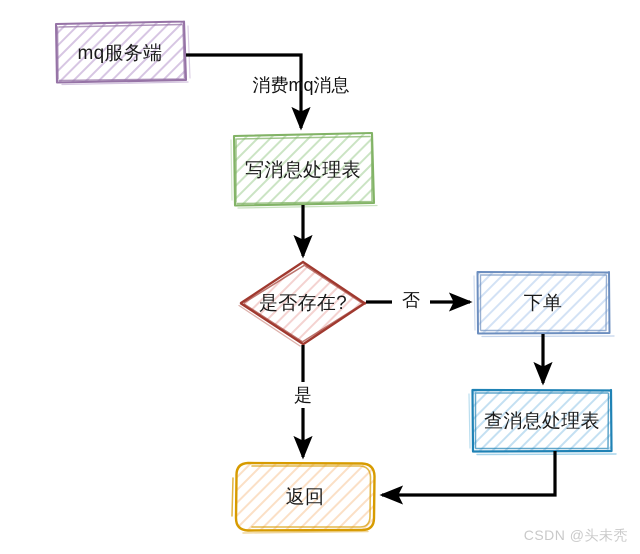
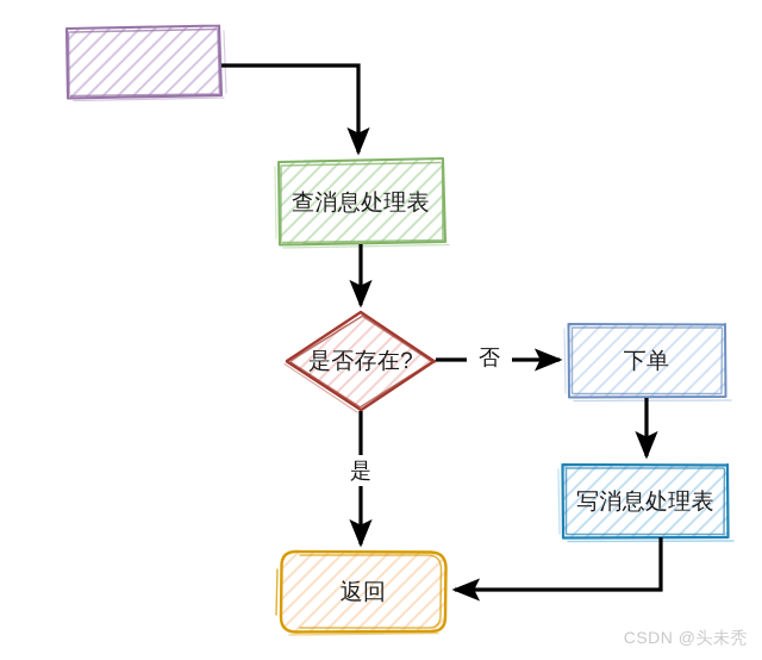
- mq服务端
- 写消息处理表
+ 查消息处理表
  是否存在?
  下单
- 查消息处理表
+ 写消息处理表
  返回
- 消费mq消息
  否
  是
  CSDN @头未秃
